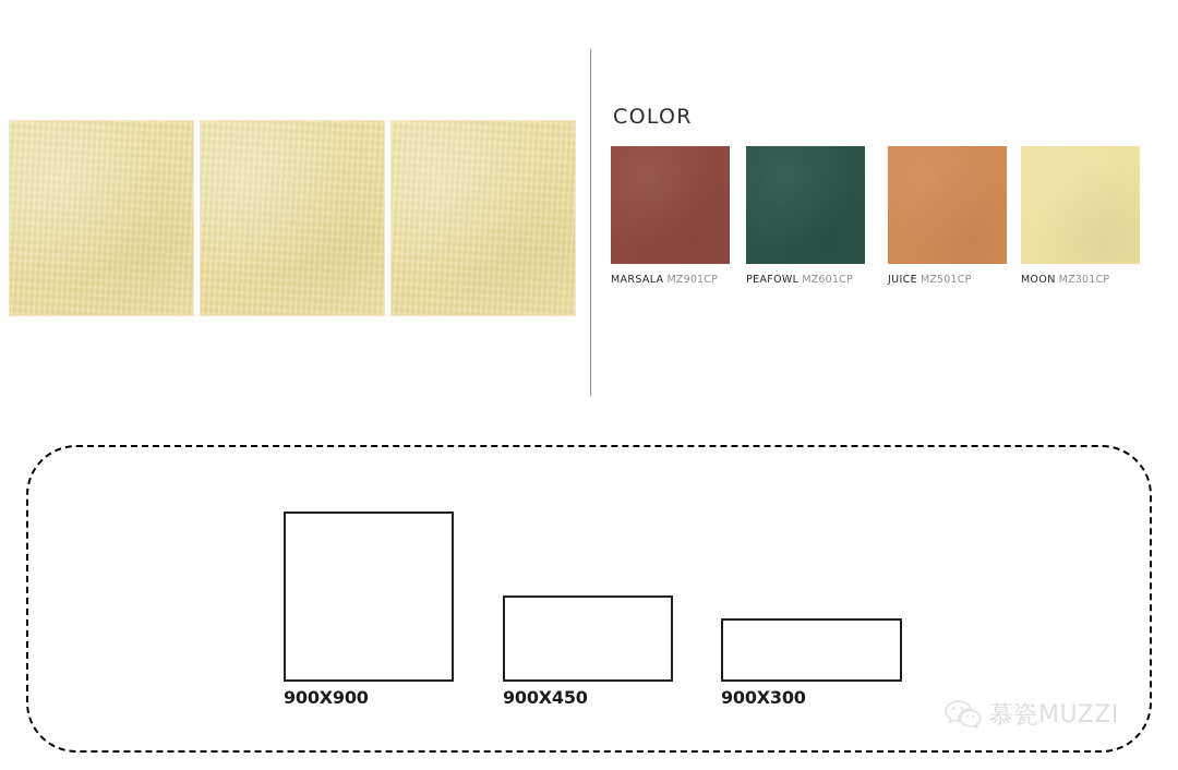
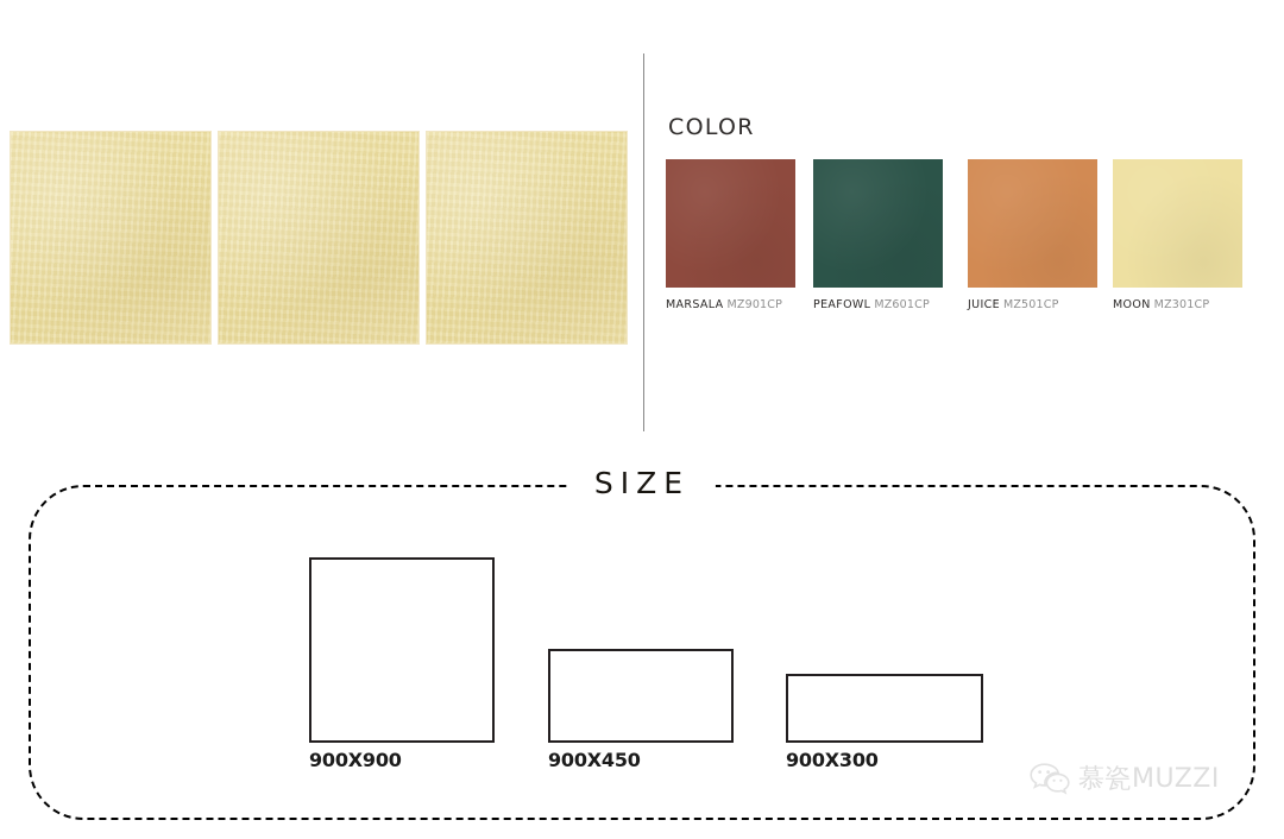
  COLOR
  MARSALA MZ901CP
  PEAFOWL MZ601CP
  JUICE MZ501CP
  MOON MZ301CP
+ SIZE
  900X900
  900X450
  900X300
  慕瓷MUZZI
